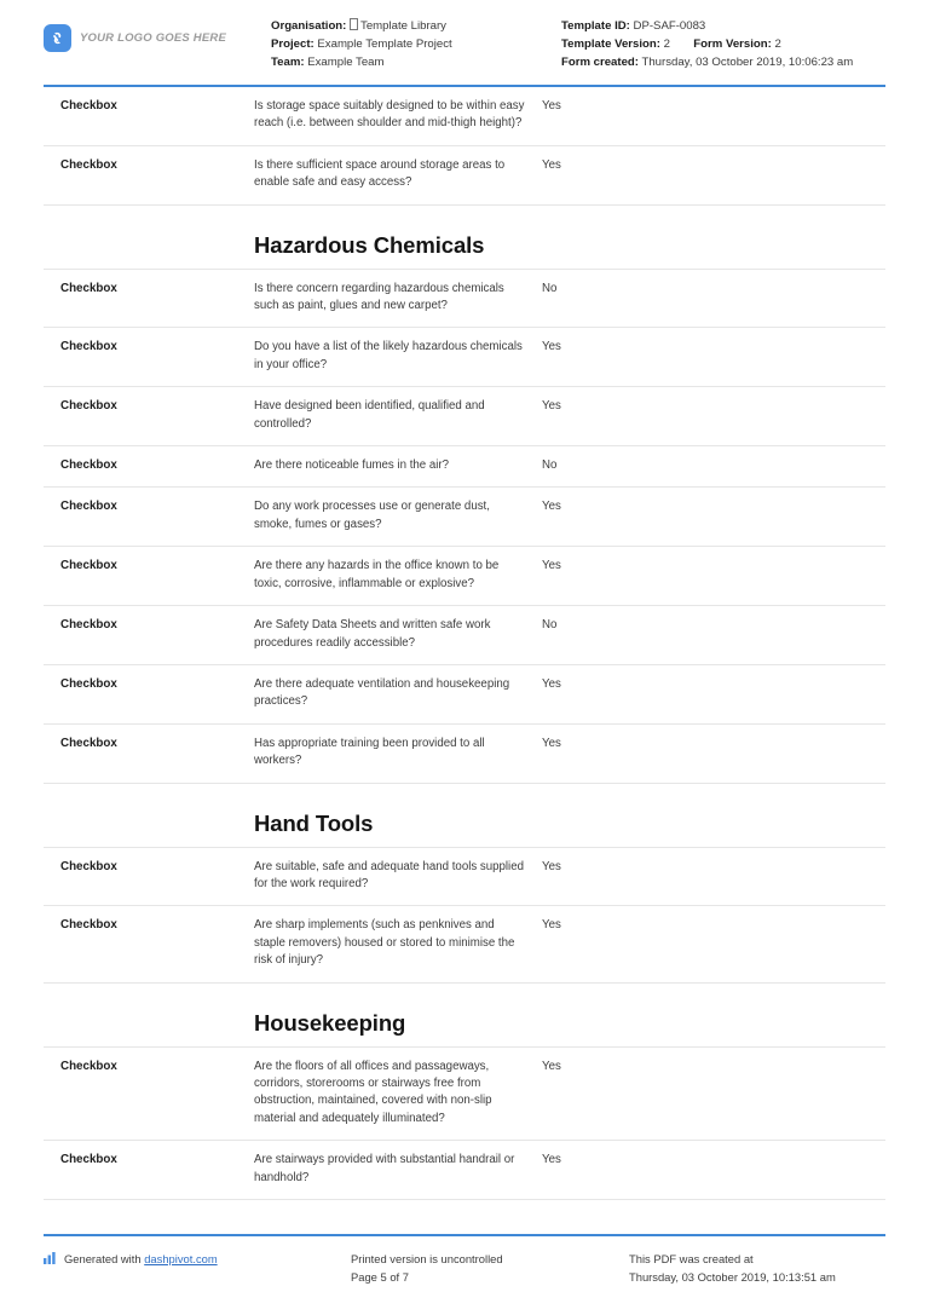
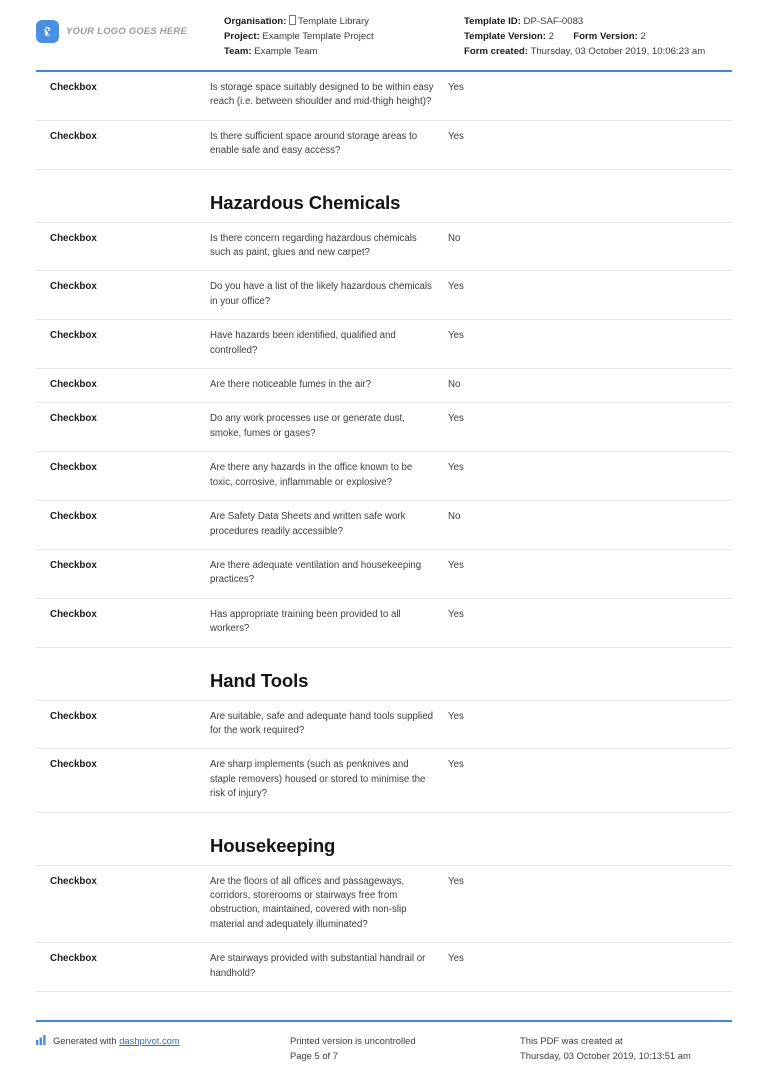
  YOUR LOGO GOES HERE
  Organisation: Template Library
  Project: Example Template Project
  Team: Example Team
  Template ID: DP-SAF-0083
  Template Version: 2 Form Version: 2
  Form created: Thursday, 03 October 2019, 10:06:23 am
  Checkbox
  Is storage space suitably designed to be within easy reach (i.e. between shoulder and mid-thigh height)?
  Yes
  Checkbox
  Is there sufficient space around storage areas to enable safe and easy access?
  Yes
  Hazardous Chemicals
  Checkbox
  Is there concern regarding hazardous chemicals such as paint, glues and new carpet?
  No
  Checkbox
  Do you have a list of the likely hazardous chemicals in your office?
  Yes
  Checkbox
- Have designed been identified, qualified and controlled?
+ Have hazards been identified, qualified and controlled?
  Yes
  Checkbox
  Are there noticeable fumes in the air?
  No
  Checkbox
  Do any work processes use or generate dust, smoke, fumes or gases?
  Yes
  Checkbox
  Are there any hazards in the office known to be toxic, corrosive, inflammable or explosive?
  Yes
  Checkbox
  Are Safety Data Sheets and written safe work procedures readily accessible?
  No
  Checkbox
  Are there adequate ventilation and housekeeping practices?
  Yes
  Checkbox
  Has appropriate training been provided to all workers?
  Yes
  Hand Tools
  Checkbox
  Are suitable, safe and adequate hand tools supplied for the work required?
  Yes
  Checkbox
  Are sharp implements (such as penknives and staple removers) housed or stored to minimise the risk of injury?
  Yes
  Housekeeping
  Checkbox
  Are the floors of all offices and passageways, corridors, storerooms or stairways free from obstruction, maintained, covered with non-slip material and adequately illuminated?
  Yes
  Checkbox
  Are stairways provided with substantial handrail or handhold?
  Yes
  Generated with dashpivot.com
  Printed version is uncontrolled
  Page 5 of 7
  This PDF was created at
  Thursday, 03 October 2019, 10:13:51 am
